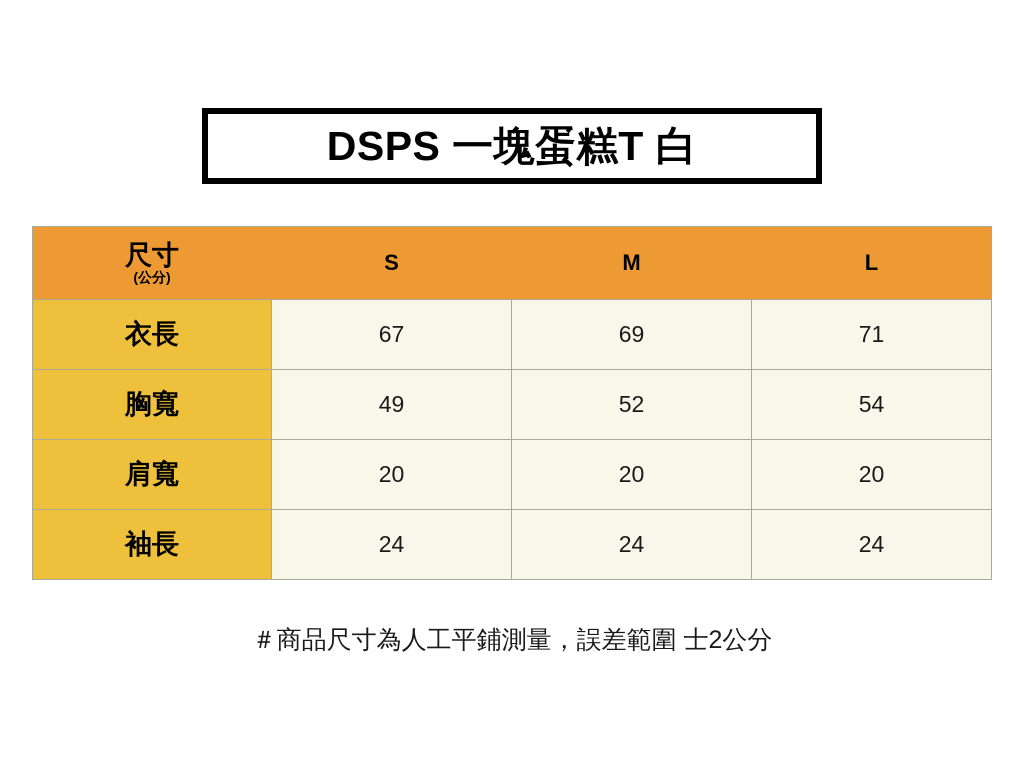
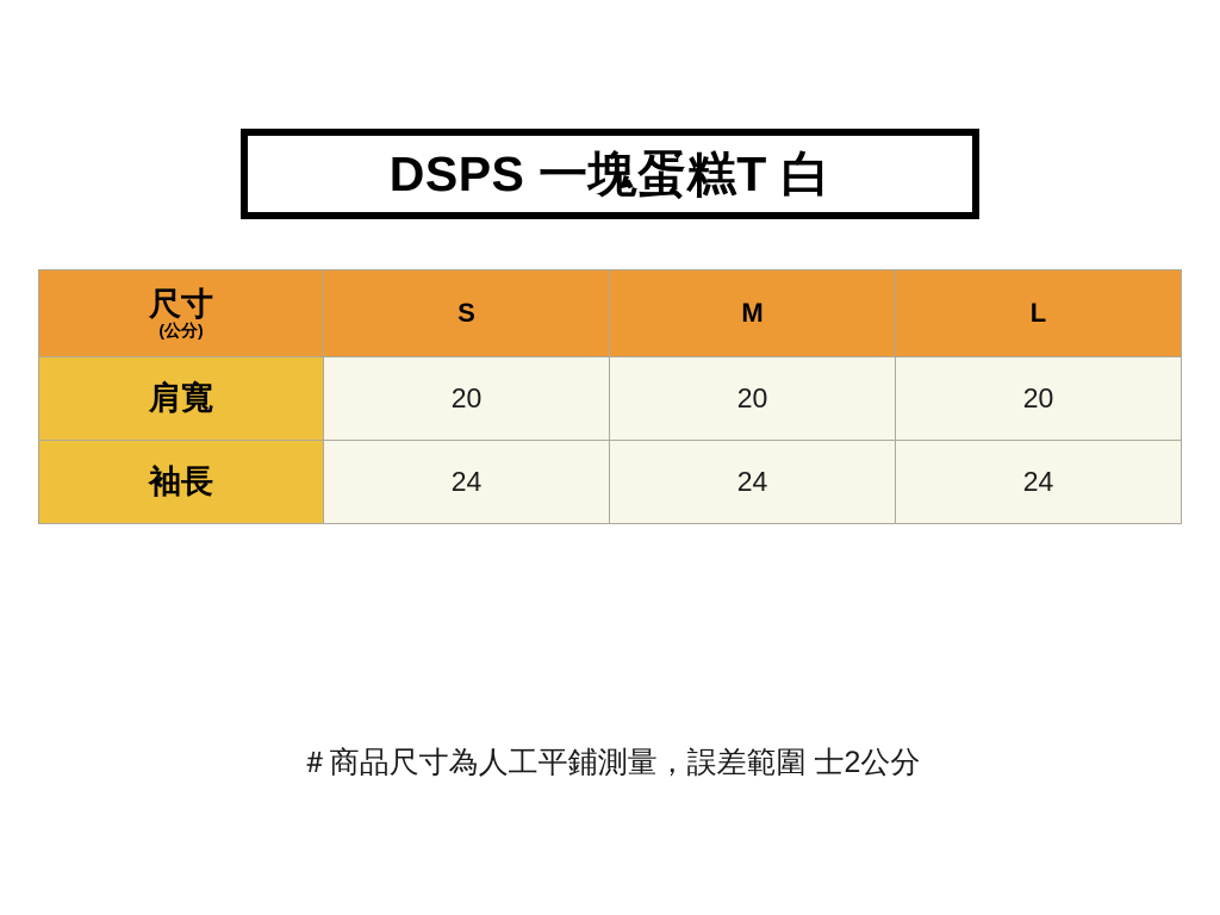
  DSPS 一塊蛋糕T 白
  尺寸 (公分)	S	M	L
- 衣長	67	69	71
- 胸寬	49	52	54
  肩寬	20	20	20
  袖長	24	24	24
  ＃商品尺寸為人工平鋪測量，誤差範圍 士2公分
